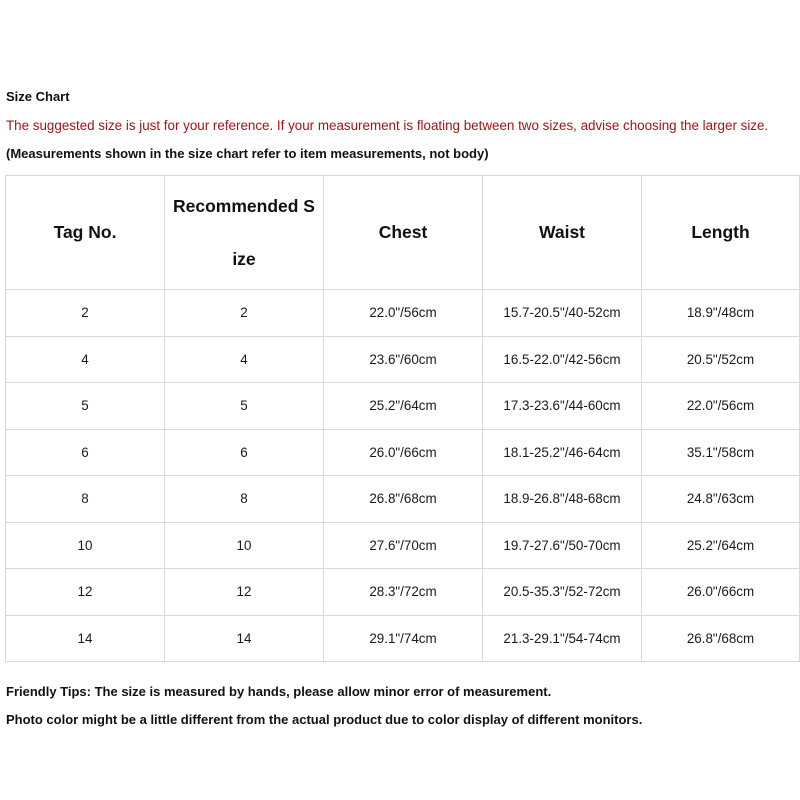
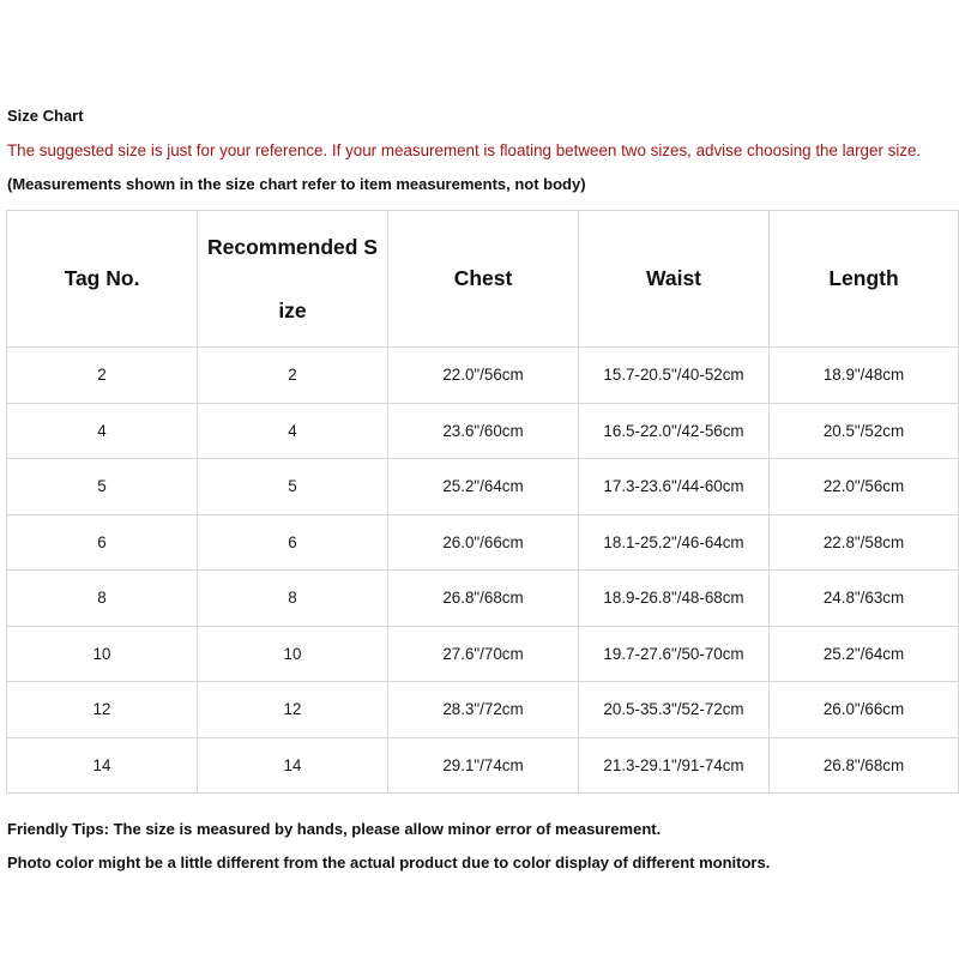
  Size Chart
  The suggested size is just for your reference. If your measurement is floating between two sizes, advise choosing the larger size.
  (Measurements shown in the size chart refer to item measurements, not body)
  Tag No.	Recommended S ize	Chest	Waist	Length
  2	2	22.0"/56cm	15.7-20.5"/40-52cm	18.9"/48cm
  4	4	23.6"/60cm	16.5-22.0"/42-56cm	20.5"/52cm
  5	5	25.2"/64cm	17.3-23.6"/44-60cm	22.0"/56cm
- 6	6	26.0"/66cm	18.1-25.2"/46-64cm	35.1"/58cm
+ 6	6	26.0"/66cm	18.1-25.2"/46-64cm	22.8"/58cm
  8	8	26.8"/68cm	18.9-26.8"/48-68cm	24.8"/63cm
  10	10	27.6"/70cm	19.7-27.6"/50-70cm	25.2"/64cm
  12	12	28.3"/72cm	20.5-35.3"/52-72cm	26.0"/66cm
- 14	14	29.1"/74cm	21.3-29.1"/54-74cm	26.8"/68cm
+ 14	14	29.1"/74cm	21.3-29.1"/91-74cm	26.8"/68cm
  Friendly Tips: The size is measured by hands, please allow minor error of measurement.
  Photo color might be a little different from the actual product due to color display of different monitors.
